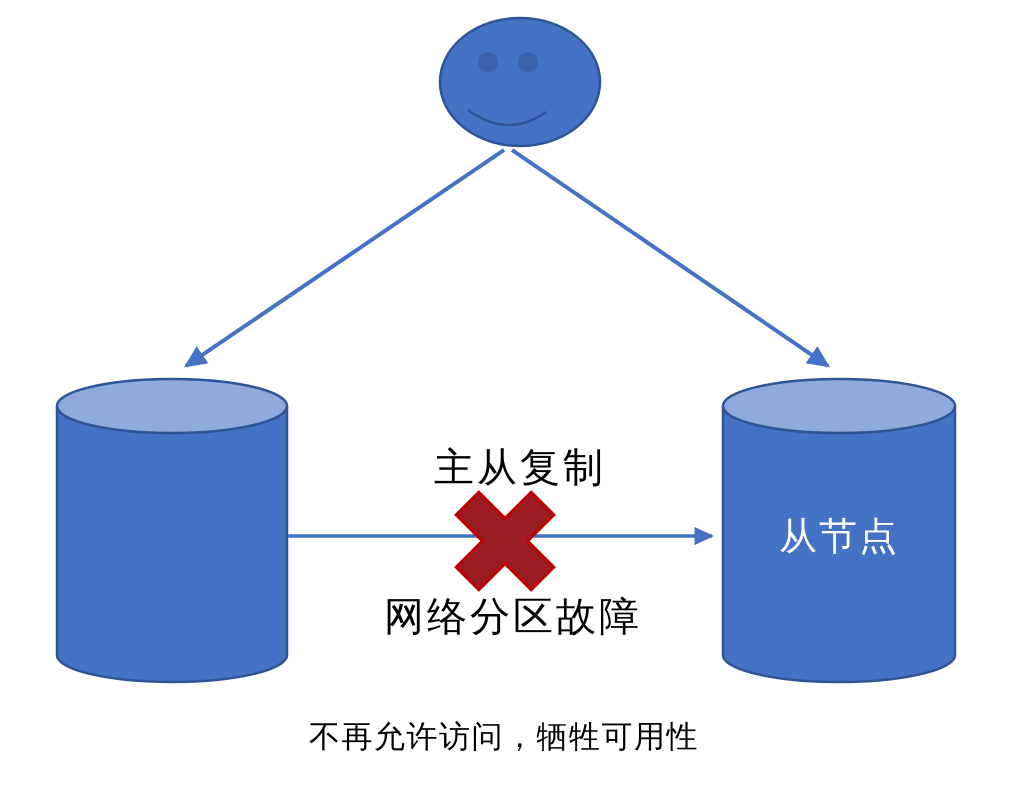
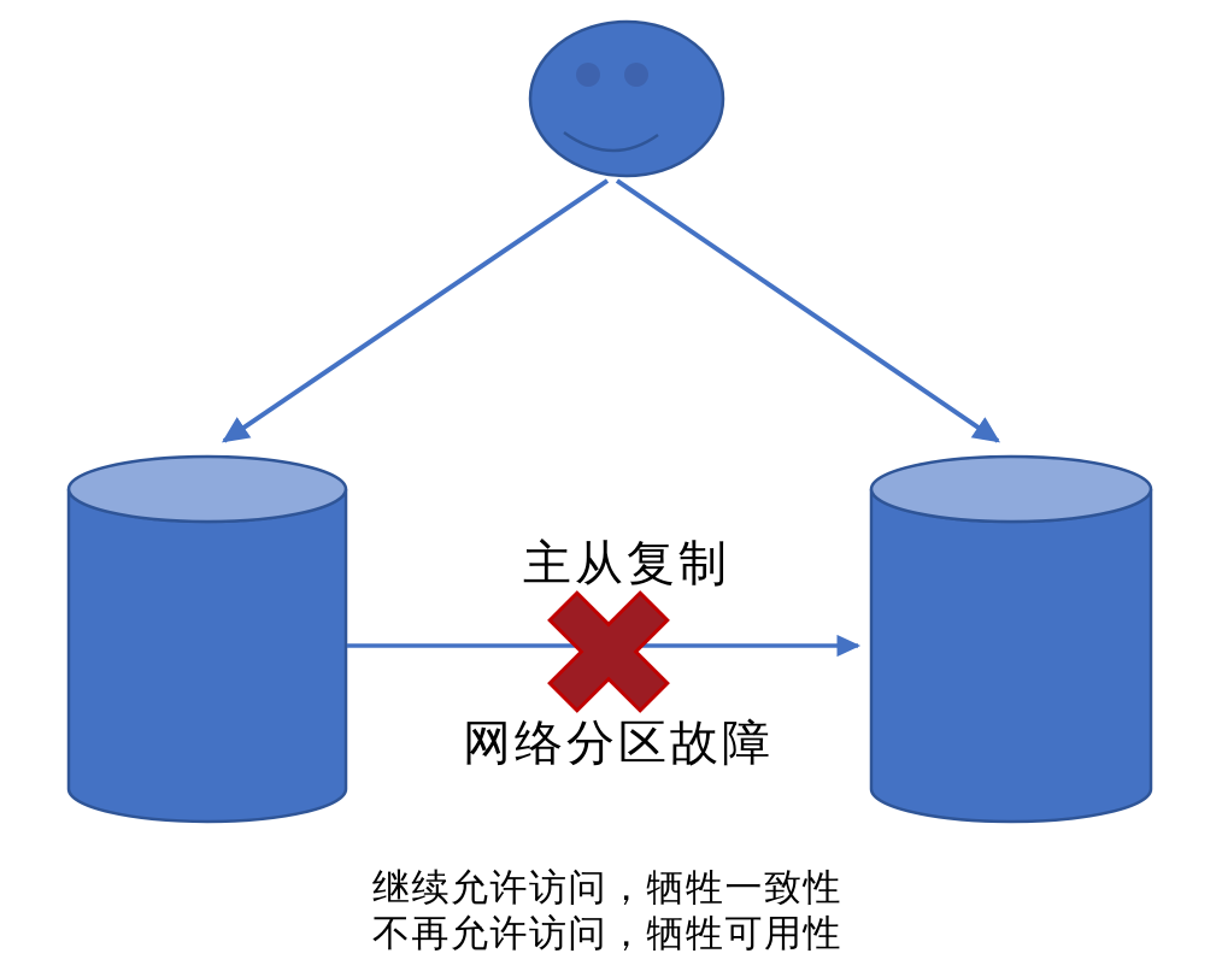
- 从节点
  主从复制
  网络分区故障
+ 继续允许访问，牺牲一致性
  不再允许访问，牺牲可用性
